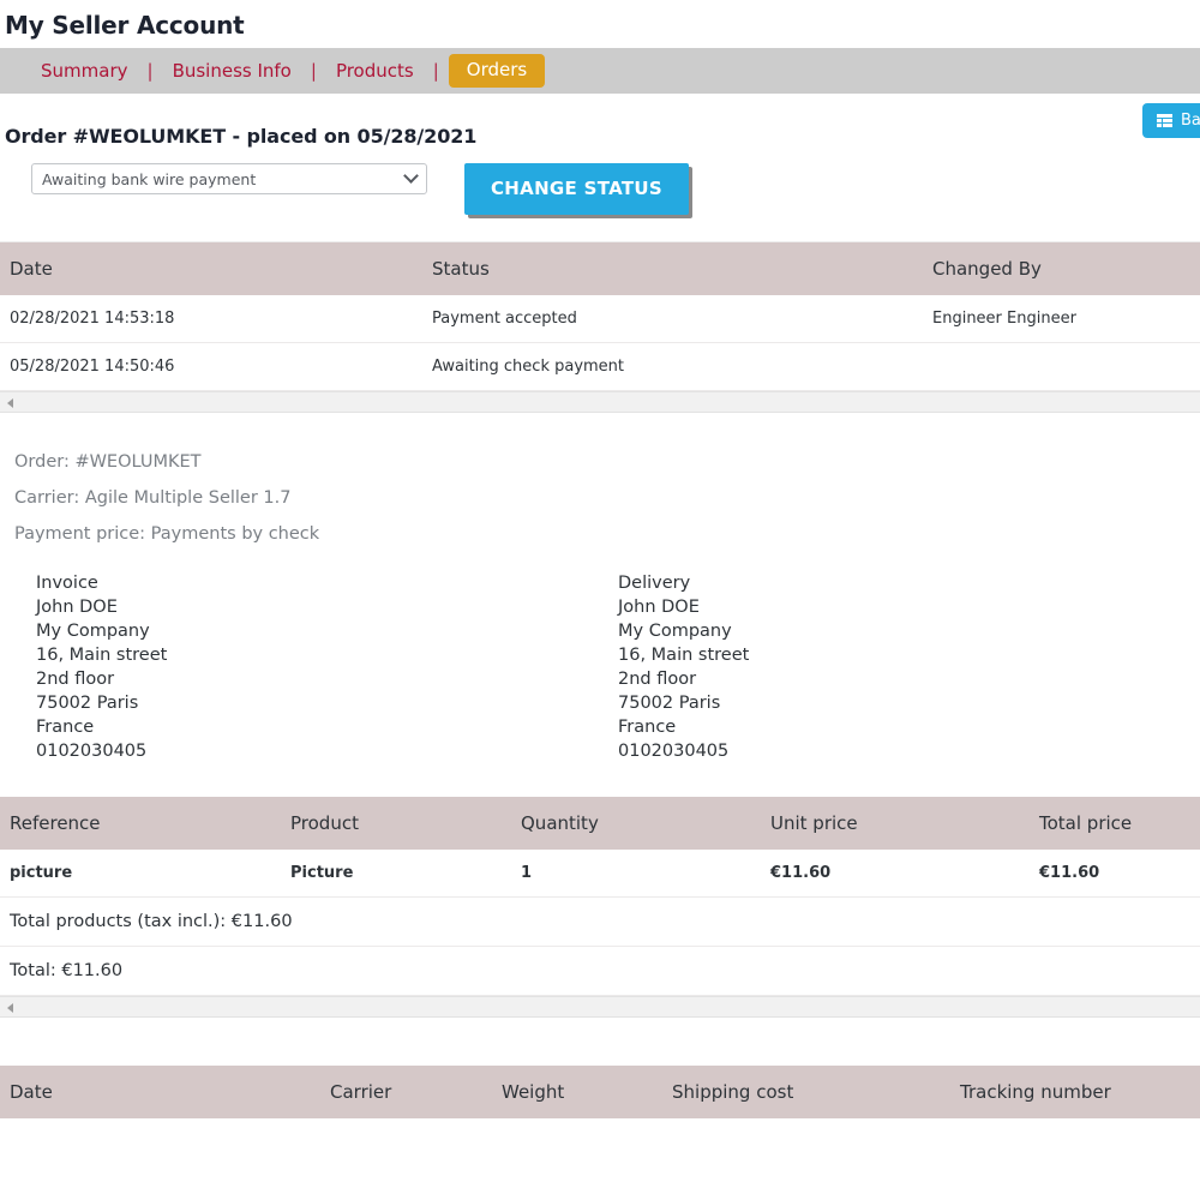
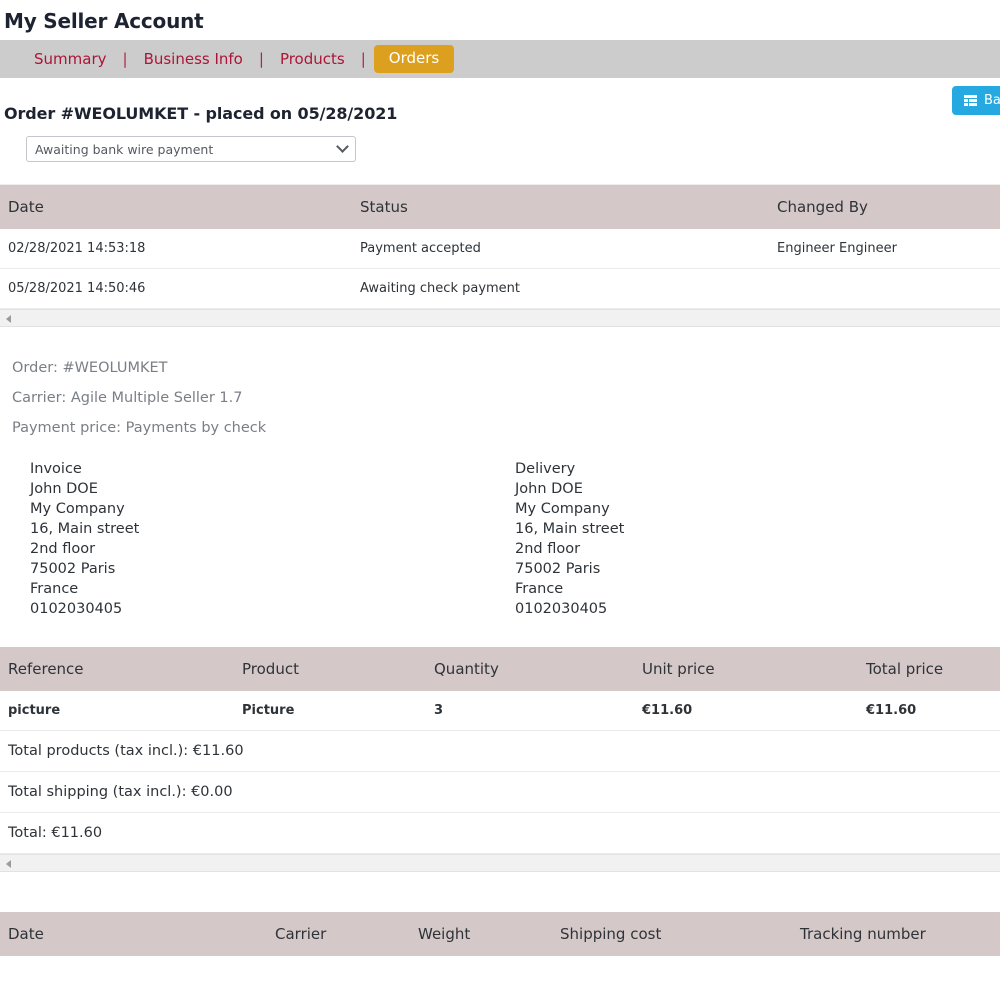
  My Seller Account
  Summary
  |
  Business Info
  |
  Products
  |
  Orders
  Ba
  Order #WEOLUMKET - placed on 05/28/2021
  Awaiting bank wire payment
- CHANGE STATUS
  Date	Status	Changed By
  02/28/2021 14:53:18	Payment accepted	Engineer Engineer
  05/28/2021 14:50:46	Awaiting check payment
  Order: #WEOLUMKET
  Carrier: Agile Multiple Seller 1.7
  Payment price: Payments by check
  Invoice
  John DOE
  My Company
  16, Main street
  2nd floor
  75002 Paris
  France
  0102030405
  Delivery
  John DOE
  My Company
  16, Main street
  2nd floor
  75002 Paris
  France
  0102030405
  Reference	Product	Quantity	Unit price	Total price
- picture	Picture	1	€11.60	€11.60
+ picture	Picture	3	€11.60	€11.60
  Total products (tax incl.): €11.60
+ Total shipping (tax incl.): €0.00
  Total: €11.60
  Date	Carrier	Weight	Shipping cost	Tracking number
